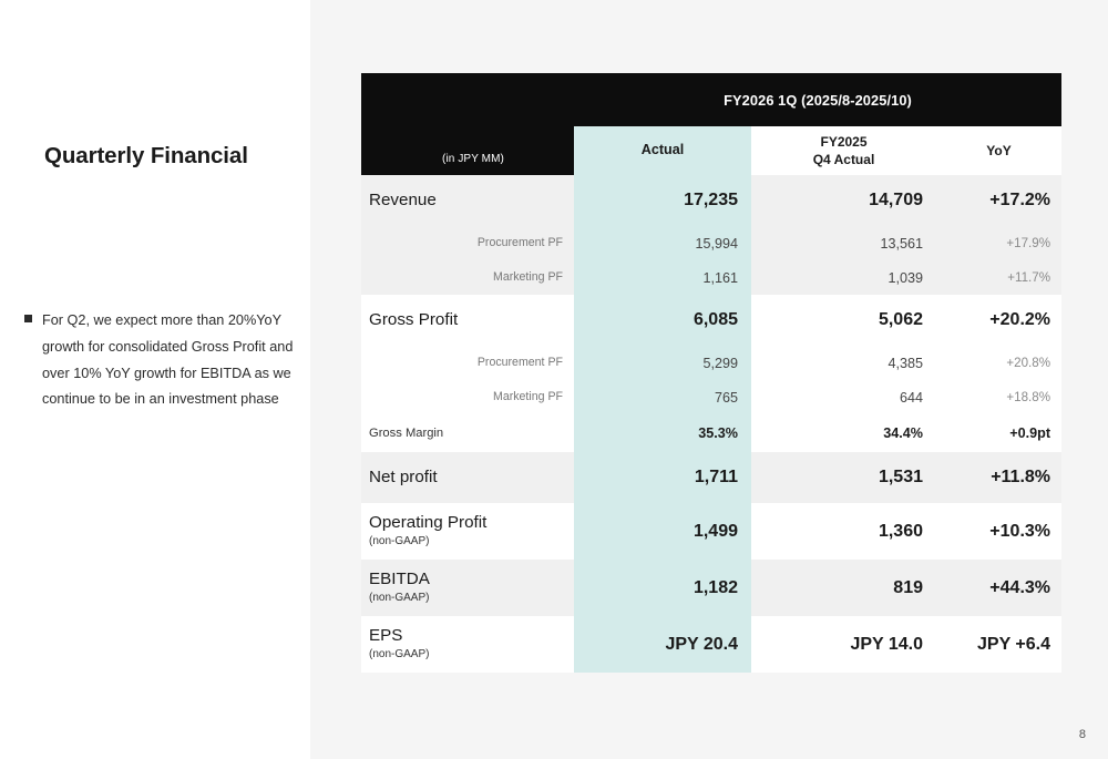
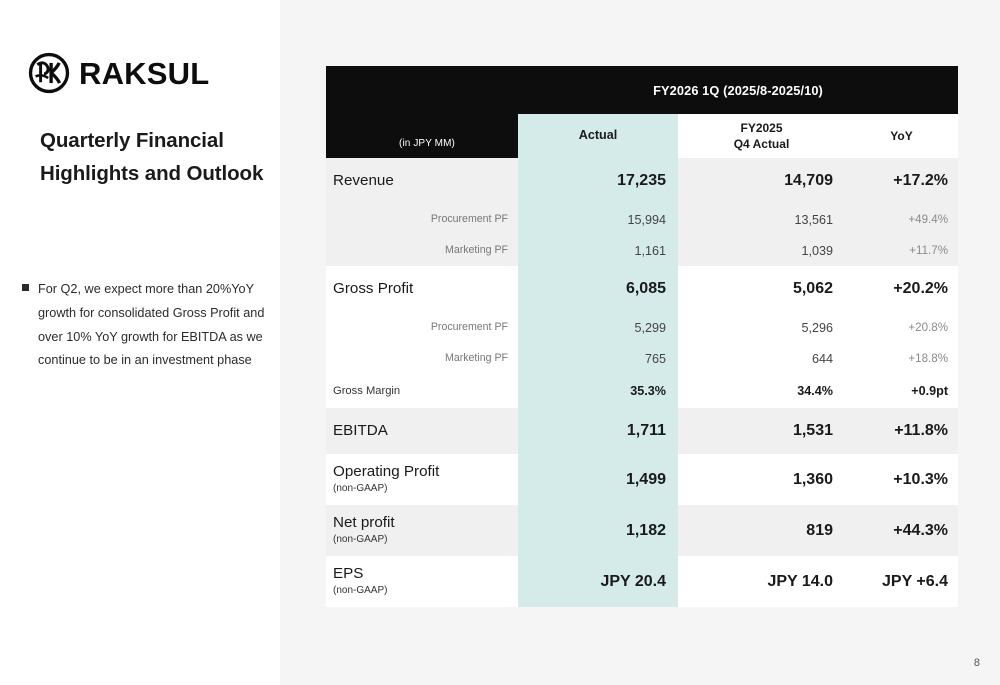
+ RAKSUL
  Quarterly Financial
+ Highlights and Outlook
  For Q2, we expect more than 20%YoY growth for consolidated Gross Profit and over 10% YoY growth for EBITDA as we continue to be in an investment phase
  (in JPY MM)	FY2026 1Q (2025/8-2025/10)
  Actual	FY2025 Q4 Actual	YoY
  Revenue	17,235	14,709	+17.2%
- Procurement PF	15,994	13,561	+17.9%
+ Procurement PF	15,994	13,561	+49.4%
  Marketing PF	1,161	1,039	+11.7%
  Gross Profit	6,085	5,062	+20.2%
- Procurement PF	5,299	4,385	+20.8%
+ Procurement PF	5,299	5,296	+20.8%
  Marketing PF	765	644	+18.8%
  Gross Margin	35.3%	34.4%	+0.9pt
- Net profit	1,711	1,531	+11.8%
+ EBITDA	1,711	1,531	+11.8%
  Operating Profit(non-GAAP)	1,499	1,360	+10.3%
- EBITDA(non-GAAP)	1,182	819	+44.3%
+ Net profit(non-GAAP)	1,182	819	+44.3%
  EPS(non-GAAP)	JPY 20.4	JPY 14.0	JPY +6.4
  8
